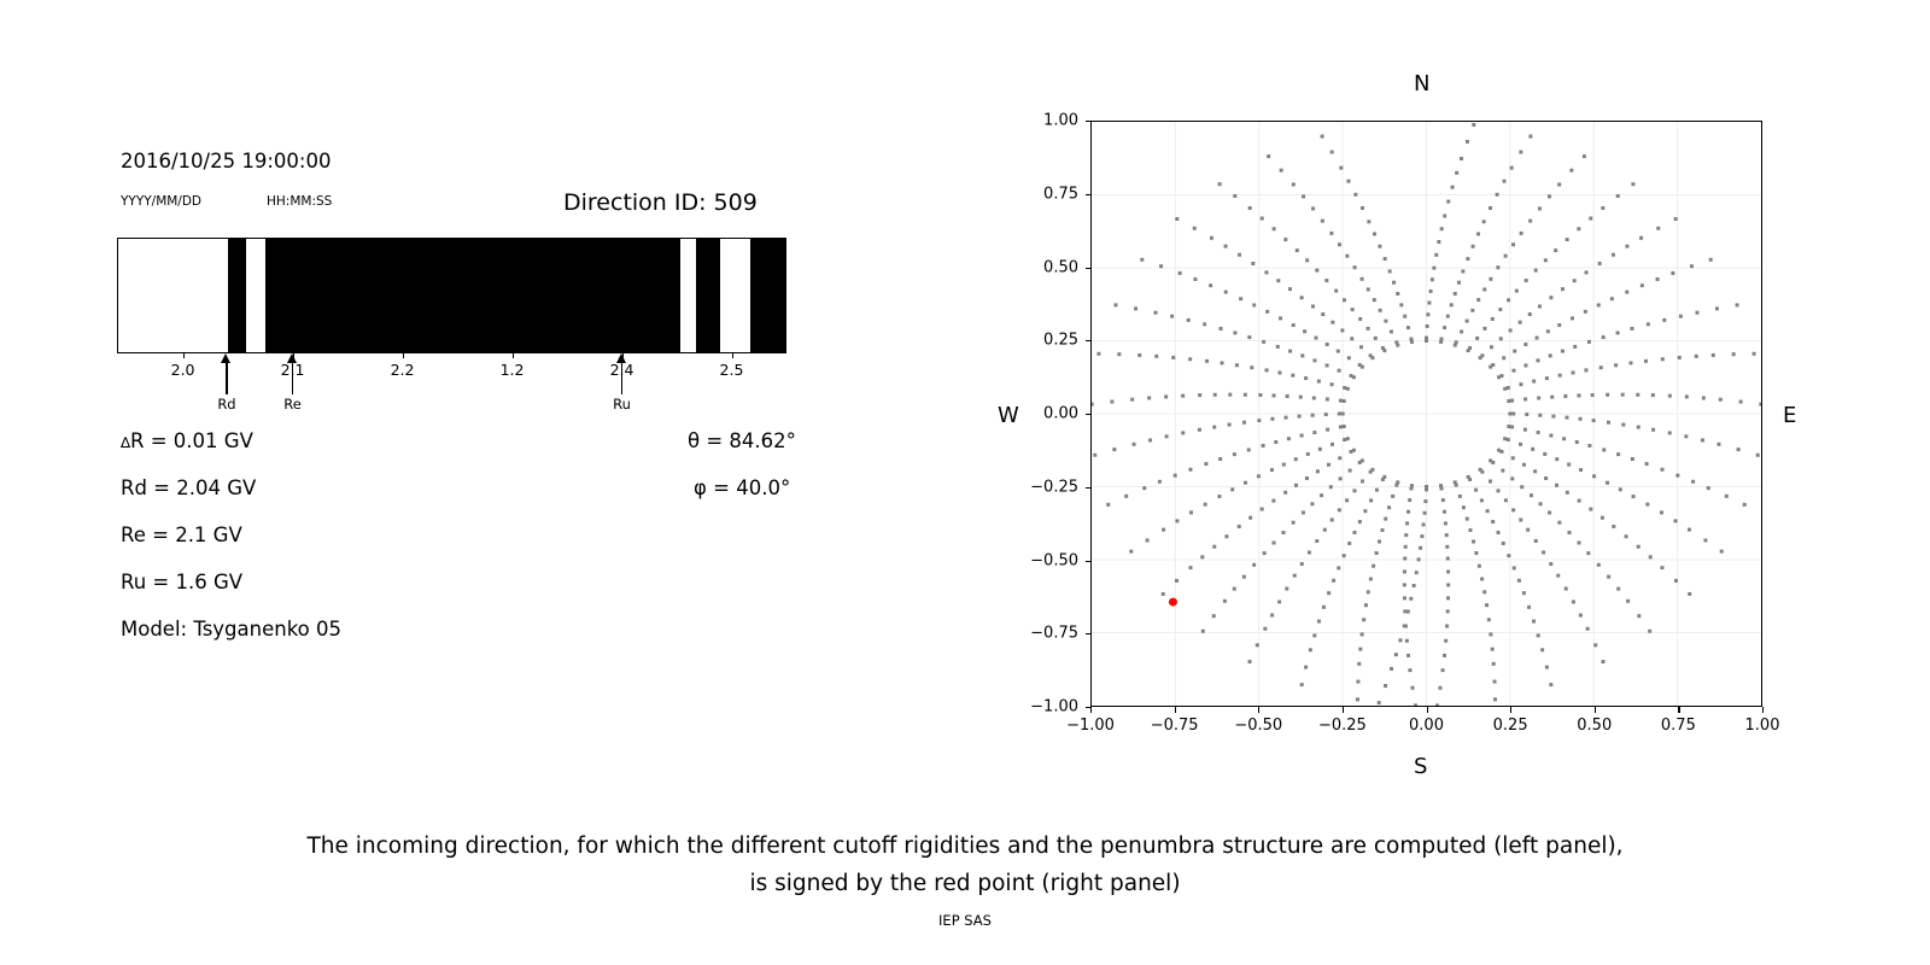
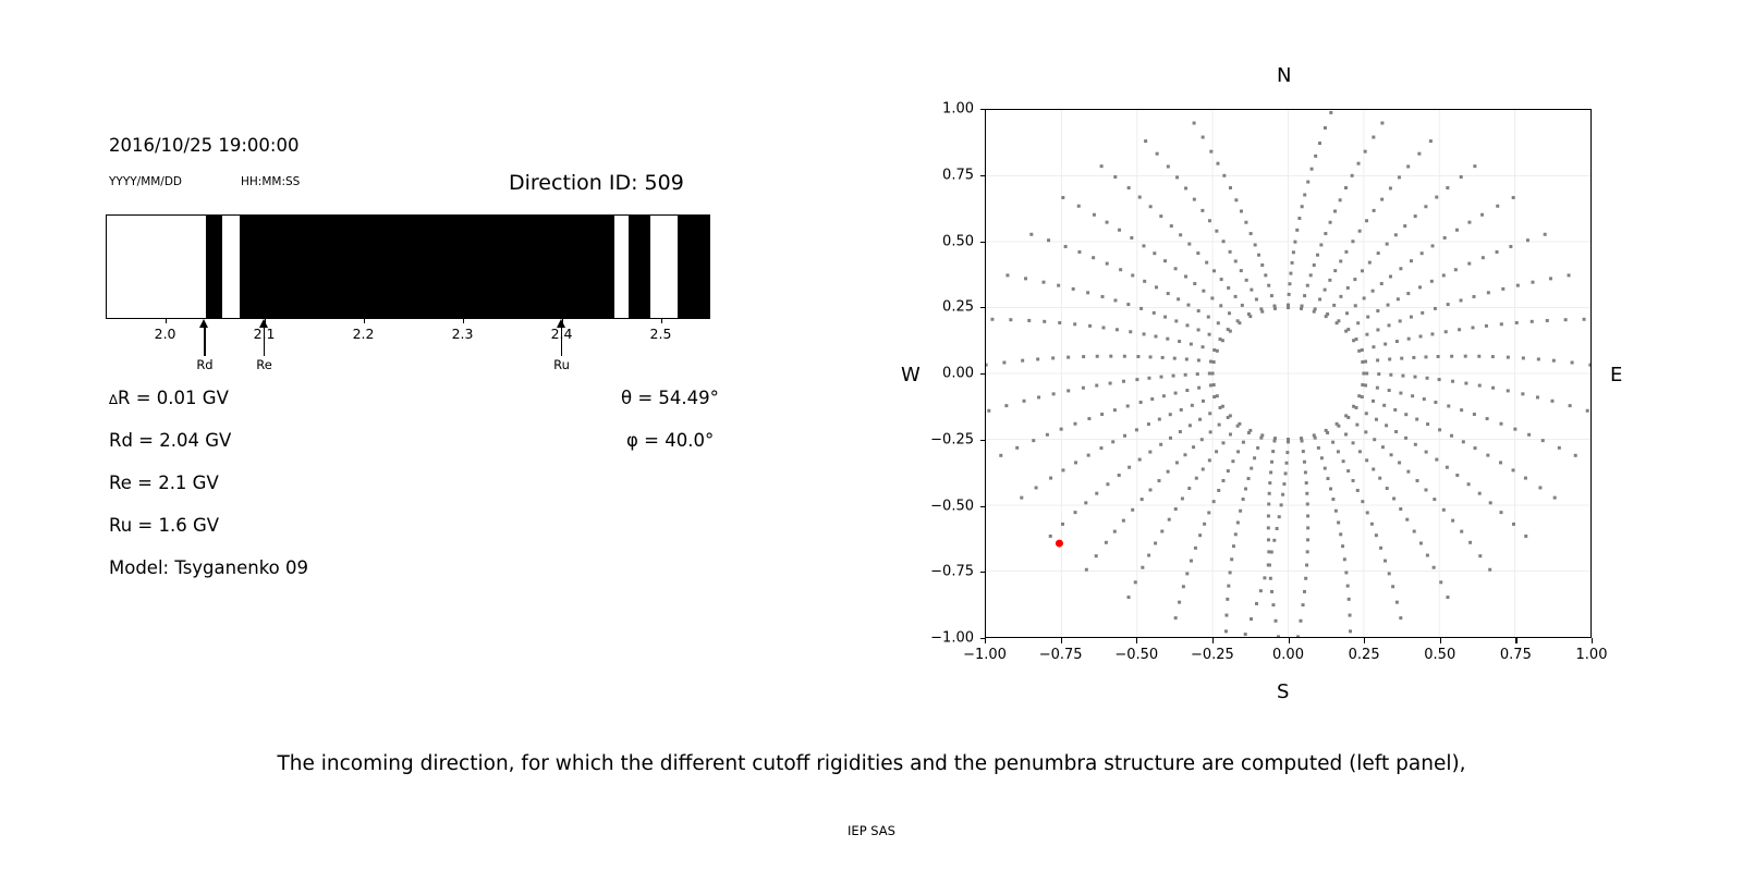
  2016/10/25 19:00:00
  YYYY/MM/DD
  HH:MM:SS
  Direction ID: 509
  2.0
  2.2
- 1.2
+ 2.3
  2.5
  Rd
  Re
  Ru
  ∆R = 0.01 GV
  Rd = 2.04 GV
  Re = 2.1 GV
  Ru = 1.6 GV
- Model: Tsyganenko 05
+ Model: Tsyganenko 09
- θ = 84.62°
+ θ = 54.49°
  φ = 40.0°
  N
  S
  W
  E
  −1.00
  −0.75
  −0.50
  −0.25
  0.00
  0.25
  0.50
  0.75
  1.00
  −1.00
  −0.75
  −0.50
  −0.25
  0.00
  0.25
  0.50
  0.75
  1.00
  The incoming direction, for which the different cutoff rigidities and the penumbra structure are computed (left panel),
- is signed by the red point (right panel)
  IEP SAS
